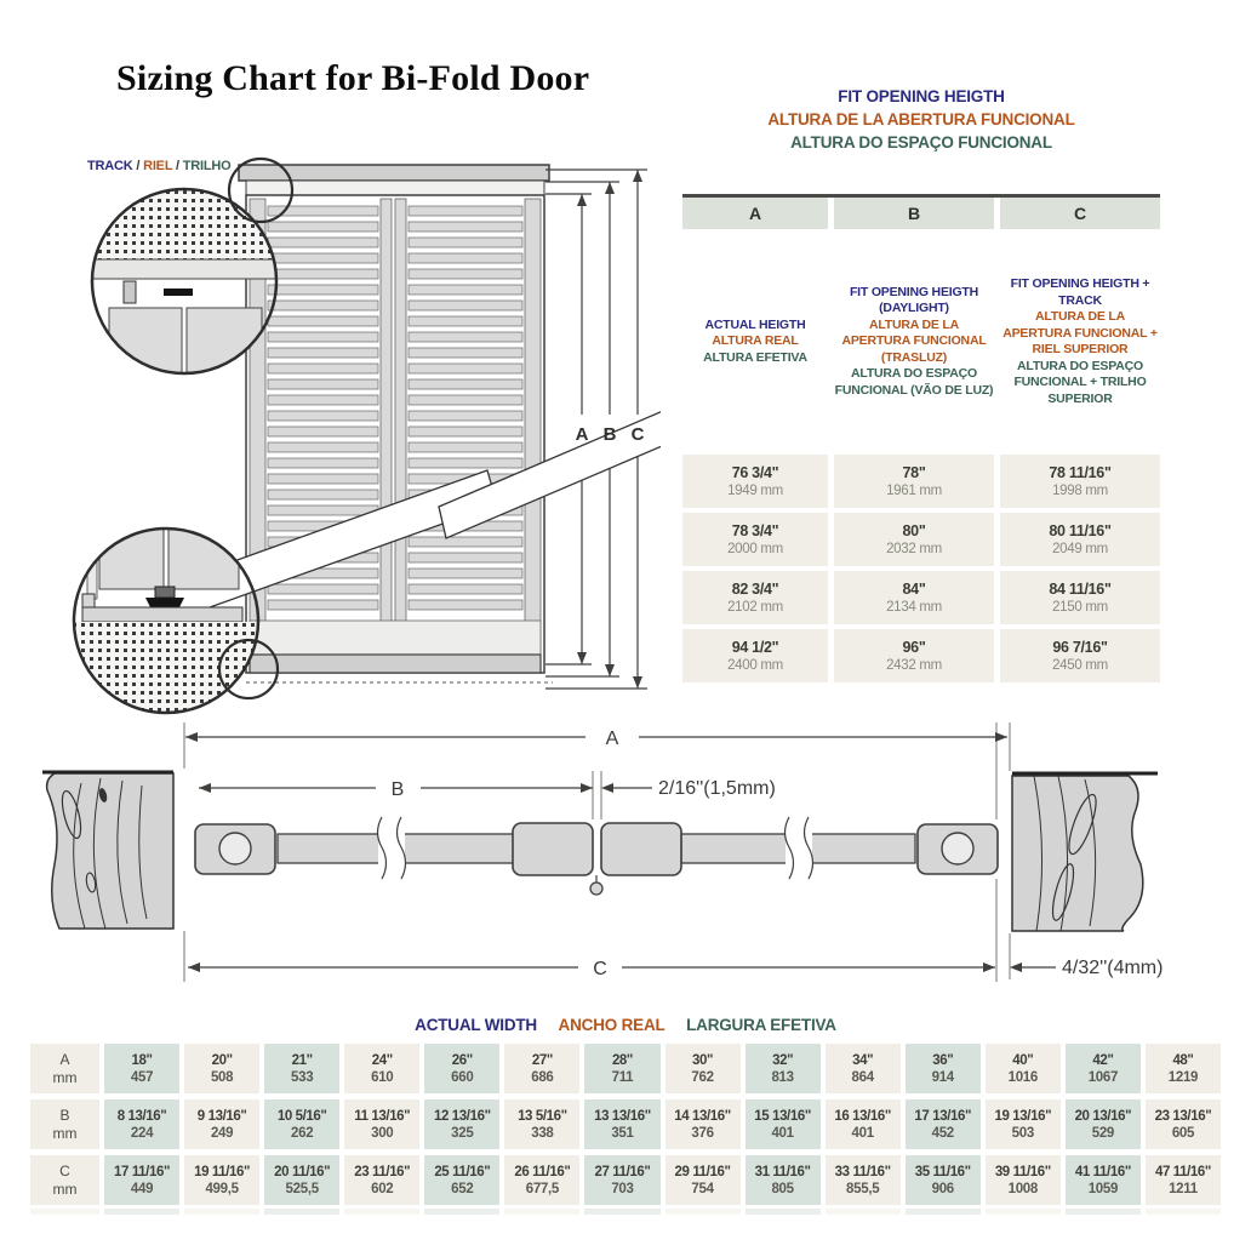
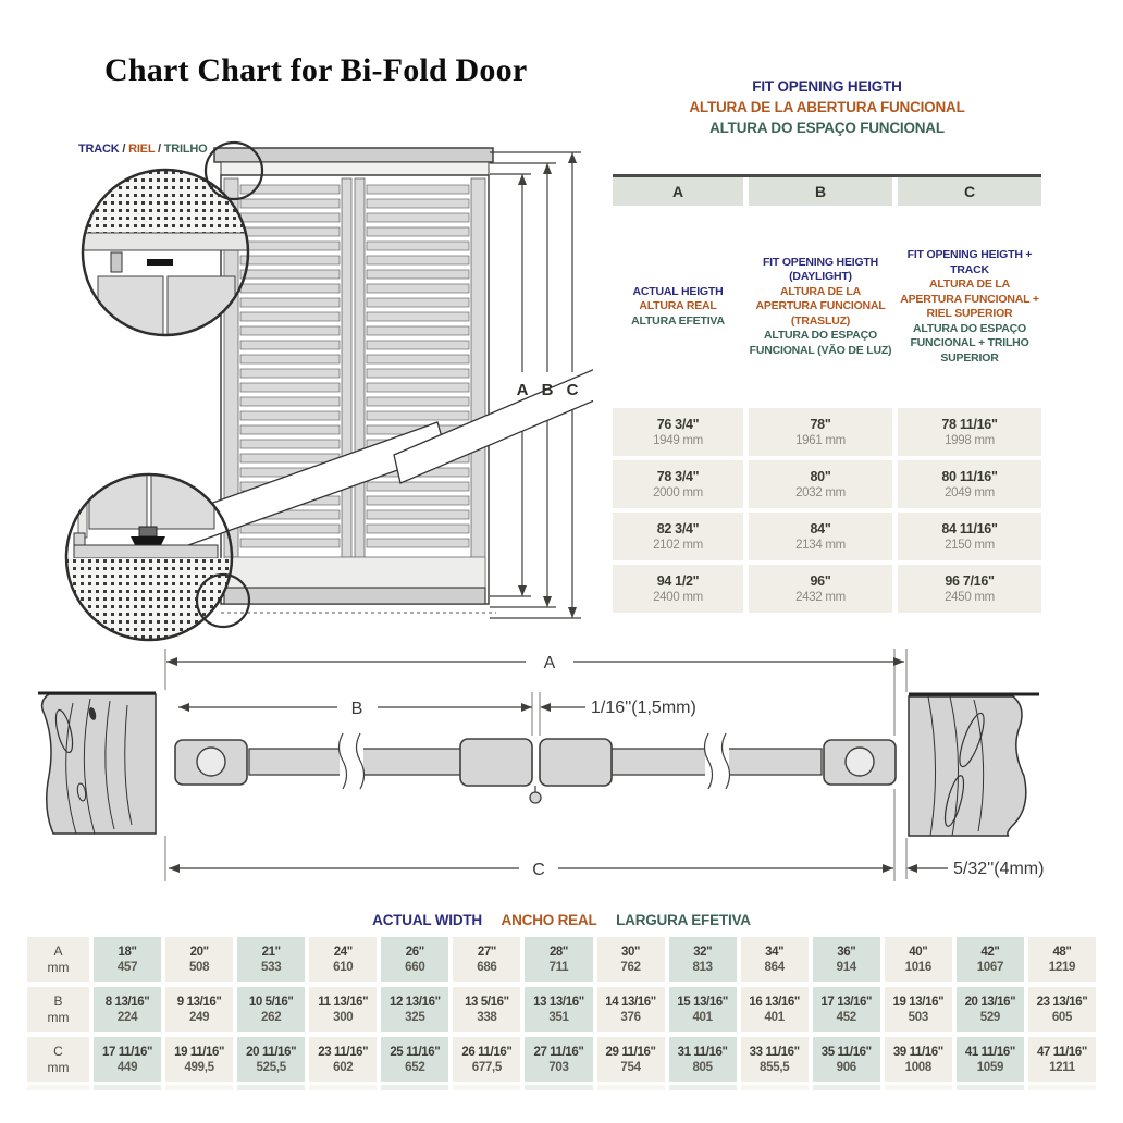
- Sizing Chart for Bi-Fold Door
+ Chart Chart for Bi-Fold Door
  TRACK / RIEL / TRILHO
  A
  B
  C
  FIT OPENING HEIGTH
  ALTURA DE LA ABERTURA FUNCIONAL
  ALTURA DO ESPAÇO FUNCIONAL
  A
  B
  C
  ACTUAL HEIGTH
  ALTURA REAL
  ALTURA EFETIVA
  FIT OPENING HEIGTH (DAYLIGHT)
  ALTURA DE LA APERTURA FUNCIONAL (TRASLUZ)
  ALTURA DO ESPAÇO FUNCIONAL (VÃO DE LUZ)
  FIT OPENING HEIGTH + TRACK
  ALTURA DE LA APERTURA FUNCIONAL + RIEL SUPERIOR
  ALTURA DO ESPAÇO FUNCIONAL + TRILHO SUPERIOR
  76 3/4"
  1949 mm
  78"
  1961 mm
  78 11/16"
  1998 mm
  78 3/4"
  2000 mm
  80"
  2032 mm
  80 11/16"
  2049 mm
  82 3/4"
  2102 mm
  84"
  2134 mm
  84 11/16"
  2150 mm
  94 1/2"
  2400 mm
  96"
  2432 mm
  96 7/16"
  2450 mm
  A
  B
- 2/16''(1,5mm)
+ 1/16''(1,5mm)
  C
- 4/32''(4mm)
+ 5/32''(4mm)
  ACTUAL WIDTH ANCHO REAL LARGURA EFETIVA
  A
  mm
  18"
  457
  20"
  508
  21"
  533
  24"
  610
  26"
  660
  27"
  686
  28"
  711
  30"
  762
  32"
  813
  34"
  864
  36"
  914
  40"
  1016
  42"
  1067
  48"
  1219
  B
  mm
  8 13/16"
  224
  9 13/16"
  249
  10 5/16"
  262
  11 13/16"
  300
  12 13/16"
  325
  13 5/16"
  338
  13 13/16"
  351
  14 13/16"
  376
  15 13/16"
  401
  16 13/16"
  401
  17 13/16"
  452
  19 13/16"
  503
  20 13/16"
  529
  23 13/16"
  605
  C
  mm
  17 11/16"
  449
  19 11/16"
  499,5
  20 11/16"
  525,5
  23 11/16"
  602
  25 11/16"
  652
  26 11/16"
  677,5
  27 11/16"
  703
  29 11/16"
  754
  31 11/16"
  805
  33 11/16"
  855,5
  35 11/16"
  906
  39 11/16"
  1008
  41 11/16"
  1059
  47 11/16"
  1211
